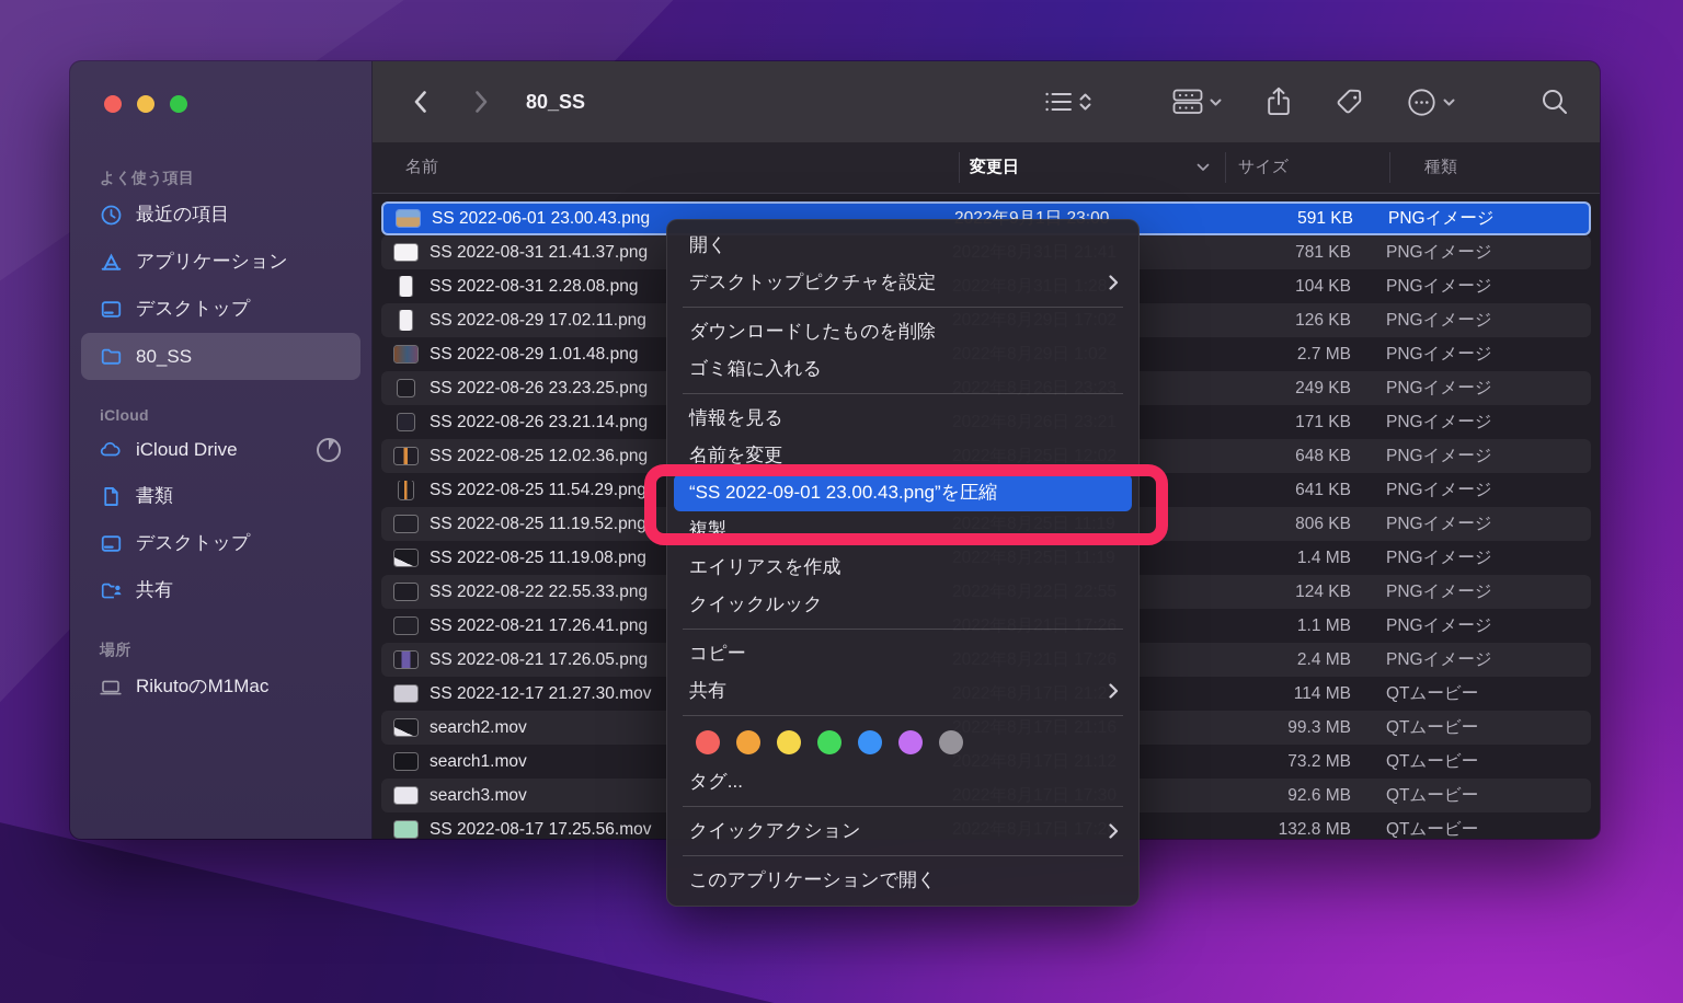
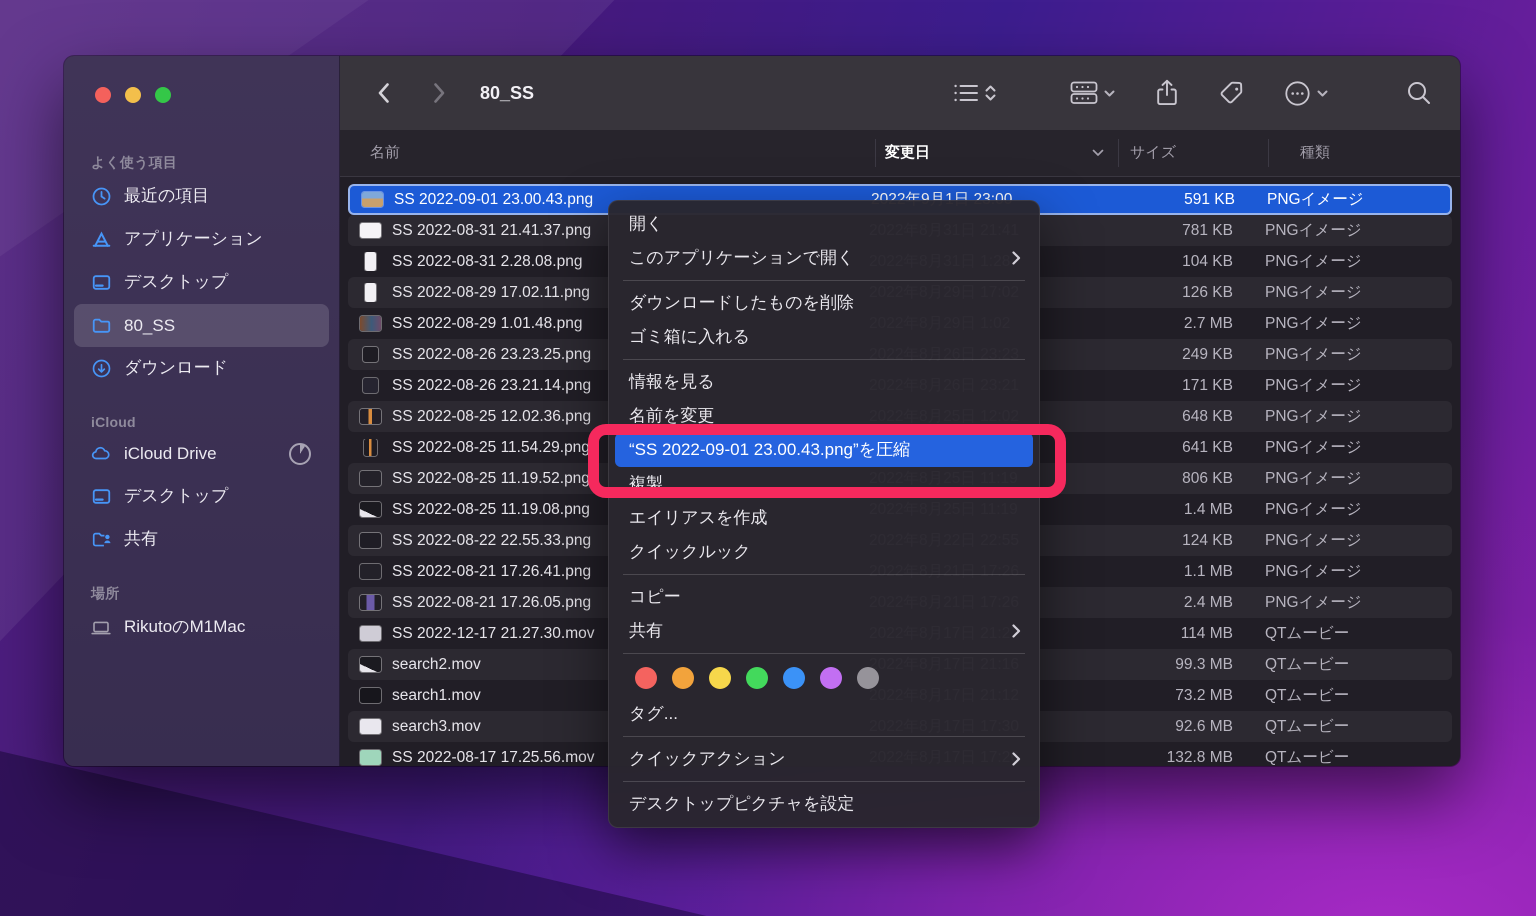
  よく使う項目
  最近の項目
  アプリケーション
  デスクトップ
  80_SS
+ ダウンロード
  iCloud
  iCloud Drive
- 書類
  デスクトップ
  共有
  場所
  RikutoのM1Mac
  80_SS
  名前
  変更日
  サイズ
  種類
- SS 2022-06-01 23.00.43.png
+ SS 2022-09-01 23.00.43.png
  591 KB
  PNGイメージ
  SS 2022-08-31 21.41.37.png
  781 KB
  PNGイメージ
  SS 2022-08-31 2.28.08.png
  104 KB
  PNGイメージ
  SS 2022-08-29 17.02.11.png
  126 KB
  PNGイメージ
  SS 2022-08-29 1.01.48.png
  2.7 MB
  PNGイメージ
  SS 2022-08-26 23.23.25.png
  249 KB
  PNGイメージ
  SS 2022-08-26 23.21.14.png
  171 KB
  PNGイメージ
  SS 2022-08-25 12.02.36.png
  648 KB
  PNGイメージ
  SS 2022-08-25 11.54.29.png
  641 KB
  PNGイメージ
  SS 2022-08-25 11.19.52.png
  806 KB
  PNGイメージ
  SS 2022-08-25 11.19.08.png
  1.4 MB
  PNGイメージ
  SS 2022-08-22 22.55.33.png
  124 KB
  PNGイメージ
  SS 2022-08-21 17.26.41.png
  1.1 MB
  PNGイメージ
  SS 2022-08-21 17.26.05.png
  2.4 MB
  PNGイメージ
  SS 2022-12-17 21.27.30.mov
  114 MB
  QTムービー
  search2.mov
  99.3 MB
  QTムービー
  search1.mov
  73.2 MB
  QTムービー
  search3.mov
  92.6 MB
  QTムービー
  SS 2022-08-17 17.25.56.mov
  132.8 MB
  QTムービー
  開く
- デスクトップピクチャを設定
+ このアプリケーションで開く
  ダウンロードしたものを削除
  ゴミ箱に入れる
  情報を見る
  名前を変更
  “SS 2022-09-01 23.00.43.png”を圧縮
  複製
  エイリアスを作成
  クイックルック
  コピー
  共有
  タグ...
  クイックアクション
- このアプリケーションで開く
+ デスクトップピクチャを設定
